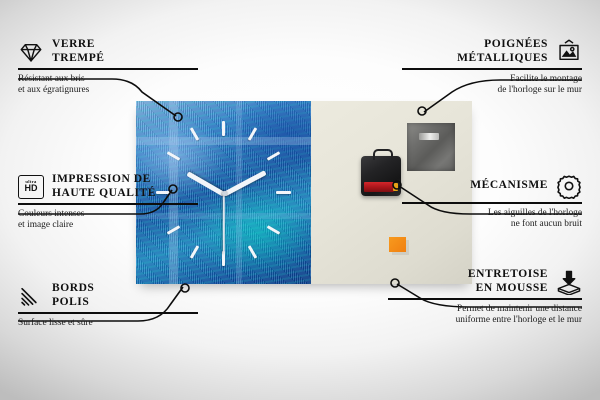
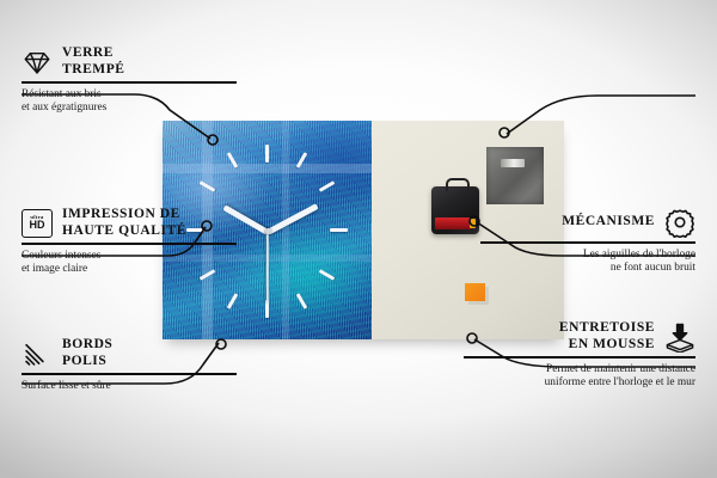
  VERRE
  TREMPÉ
  Résistant aux bris
  et aux égratignures
  HD
  IMPRESSION DE
  HAUTE QUALITÉ
  Couleurs intenses
  et image claire
  BORDS
  POLIS
  Surface lisse et sûre
- POIGNÉES
- MÉTALLIQUES
- Facilite le montage
- de l'horloge sur le mur
  MÉCANISME
  Les aiguilles de l'horloge
  ne font aucun bruit
  ENTRETOISE
  EN MOUSSE
  Permet de maintenir une distance
  uniforme entre l'horloge et le mur
